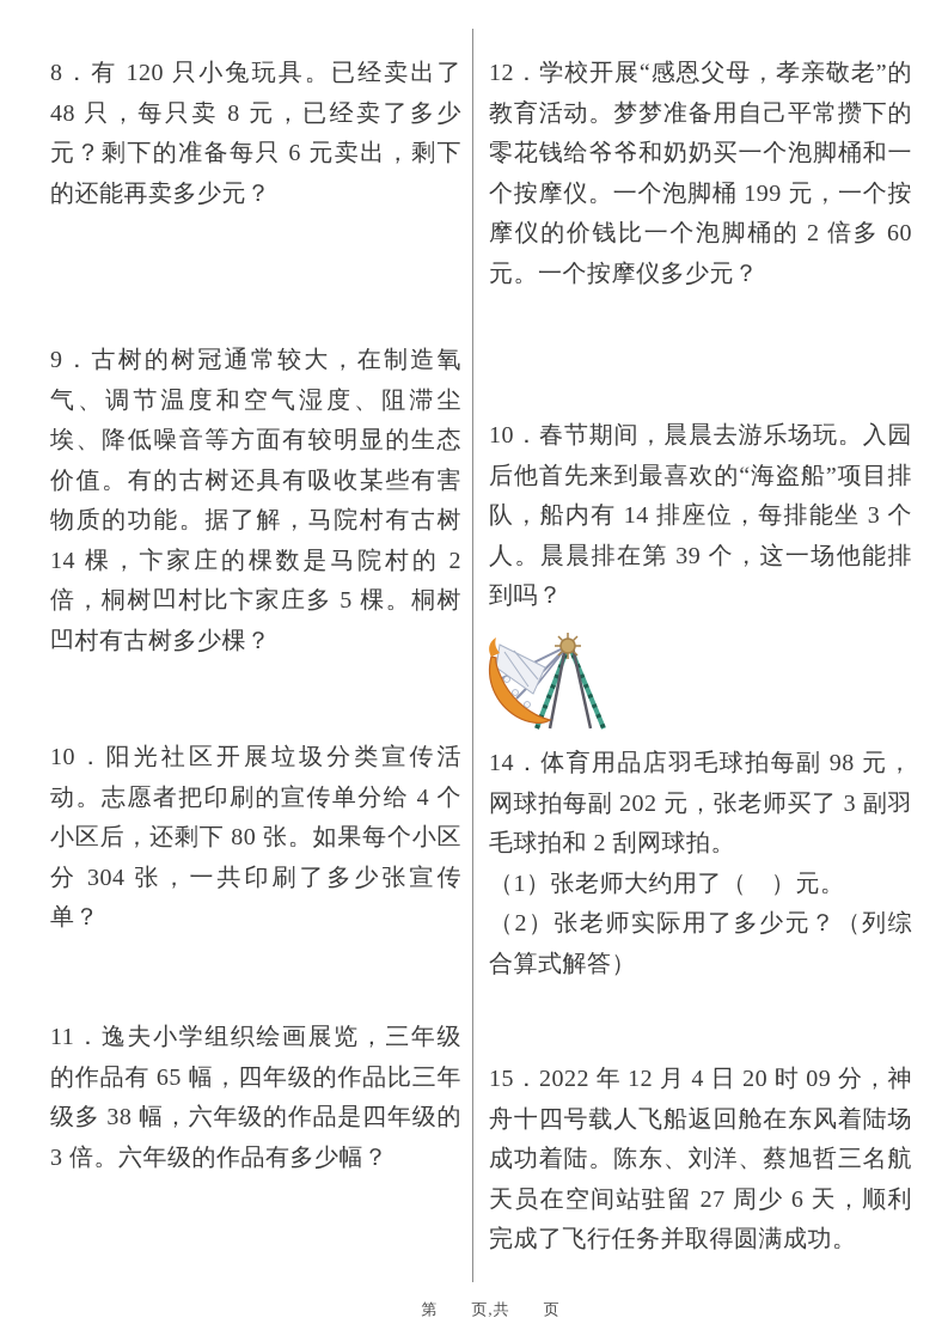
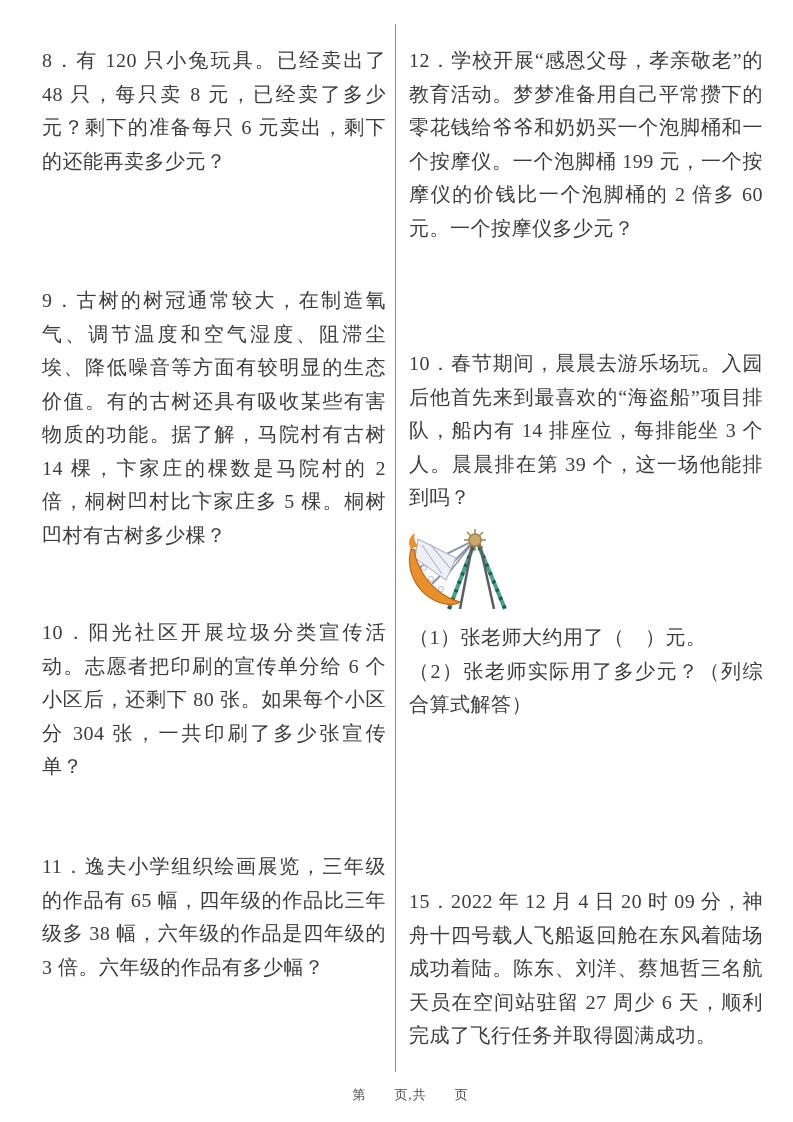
  8．有 120 只小兔玩具。已经卖出了 48 只，每只卖 8 元，已经卖了多少元？剩下的准备每只 6 元卖出，剩下的还能再卖多少元？
  9．古树的树冠通常较大，在制造氧气、调节温度和空气湿度、阻滞尘埃、降低噪音等方面有较明显的生态价值。有的古树还具有吸收某些有害物质的功能。据了解，马院村有古树 14 棵，卞家庄的棵数是马院村的 2 倍，桐树凹村比卞家庄多 5 棵。桐树凹村有古树多少棵？
- 10．阳光社区开展垃圾分类宣传活动。志愿者把印刷的宣传单分给 4 个小区后，还剩下 80 张。如果每个小区分 304 张，一共印刷了多少张宣传单？
+ 10．阳光社区开展垃圾分类宣传活动。志愿者把印刷的宣传单分给 6 个小区后，还剩下 80 张。如果每个小区分 304 张，一共印刷了多少张宣传单？
  11．逸夫小学组织绘画展览，三年级的作品有 65 幅，四年级的作品比三年级多 38 幅，六年级的作品是四年级的 3 倍。六年级的作品有多少幅？
  12．学校开展“感恩父母，孝亲敬老”的教育活动。梦梦准备用自己平常攒下的零花钱给爷爷和奶奶买一个泡脚桶和一个按摩仪。一个泡脚桶 199 元，一个按摩仪的价钱比一个泡脚桶的 2 倍多 60 元。一个按摩仪多少元？
  10．春节期间，晨晨去游乐场玩。入园后他首先来到最喜欢的“海盗船”项目排队，船内有 14 排座位，每排能坐 3 个人。晨晨排在第 39 个，这一场他能排到吗？
- 14．体育用品店羽毛球拍每副 98 元，网球拍每副 202 元，张老师买了 3 副羽毛球拍和 2 刮网球拍。
  （1）张老师大约用了（ ）元。
  （2）张老师实际用了多少元？（列综合算式解答）
  15．2022 年 12 月 4 日 20 时 09 分，神舟十四号载人飞船返回舱在东风着陆场成功着陆。陈东、刘洋、蔡旭哲三名航天员在空间站驻留 27 周少 6 天，顺利完成了飞行任务并取得圆满成功。
  第 页,共 页
